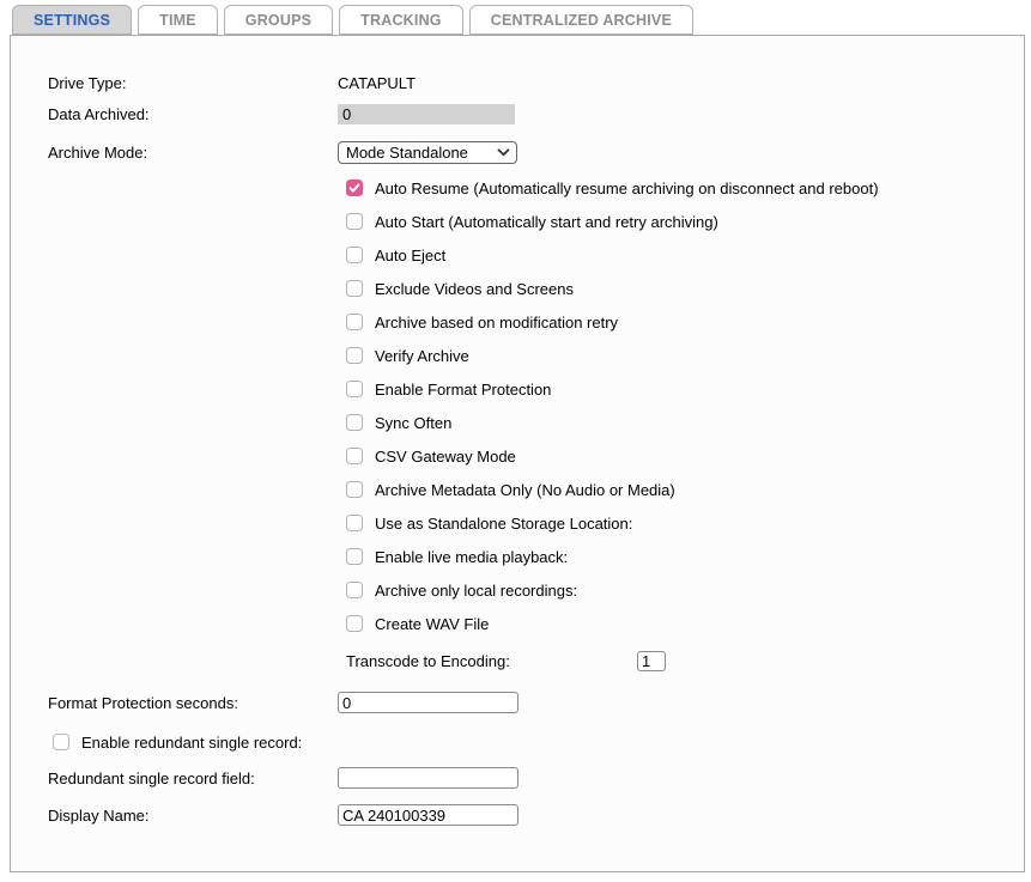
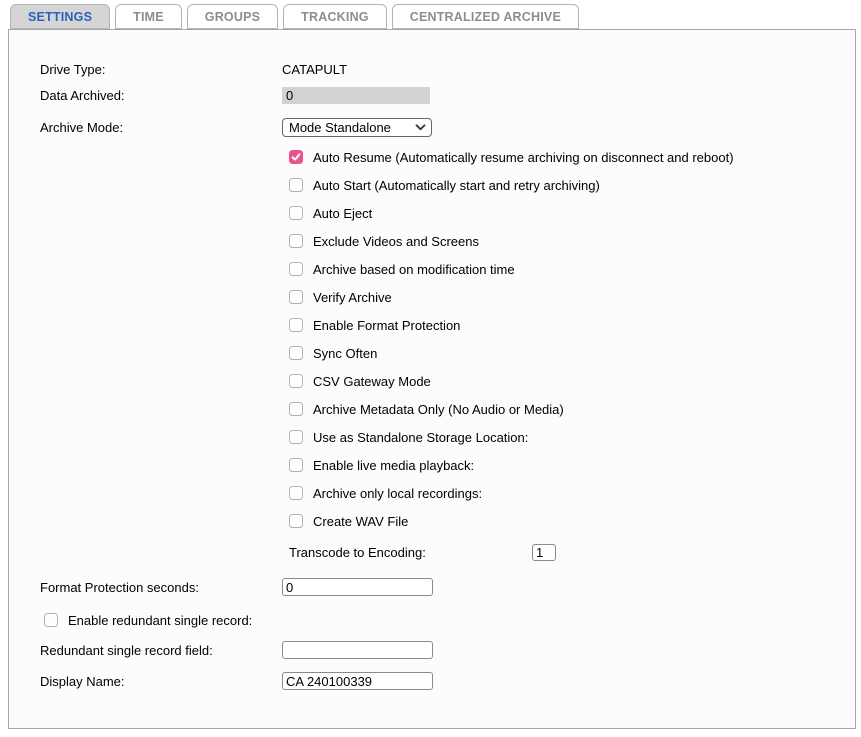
  SETTINGS
  TIME
  GROUPS
  TRACKING
  CENTRALIZED ARCHIVE
  Drive Type:
  CATAPULT
  Data Archived:
  0
  Archive Mode:
  Mode Standalone
  Auto Resume (Automatically resume archiving on disconnect and reboot)
  Auto Start (Automatically start and retry archiving)
  Auto Eject
  Exclude Videos and Screens
- Archive based on modification retry
+ Archive based on modification time
  Verify Archive
  Enable Format Protection
  Sync Often
  CSV Gateway Mode
  Archive Metadata Only (No Audio or Media)
  Use as Standalone Storage Location:
  Enable live media playback:
  Archive only local recordings:
  Create WAV File
  Transcode to Encoding:
  1
  Format Protection seconds:
  0
  Enable redundant single record:
  Redundant single record field:
  Display Name:
  CA 240100339
